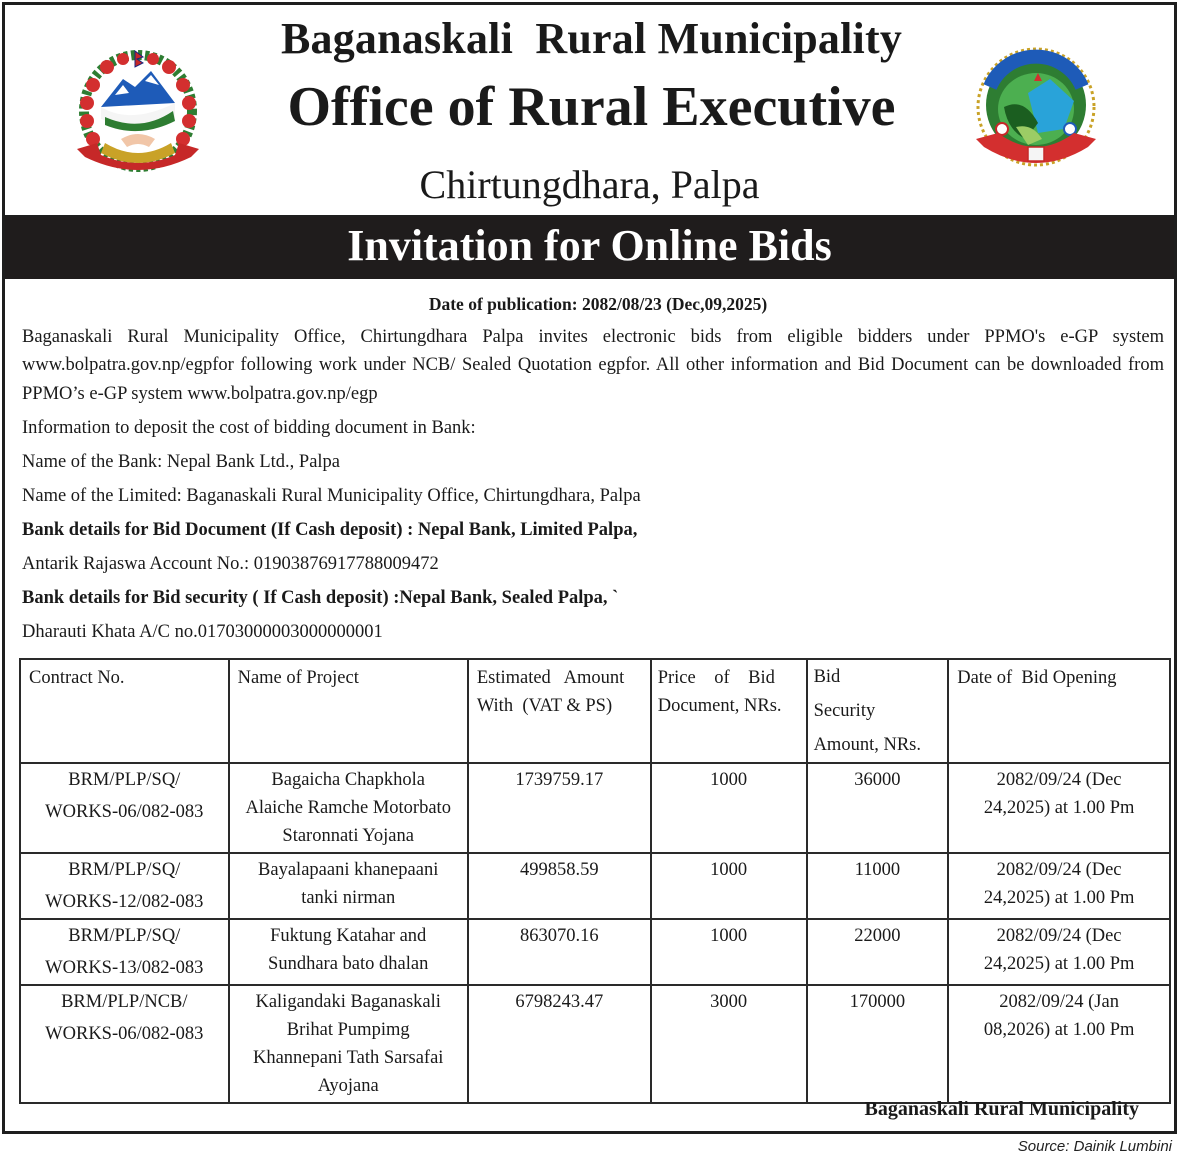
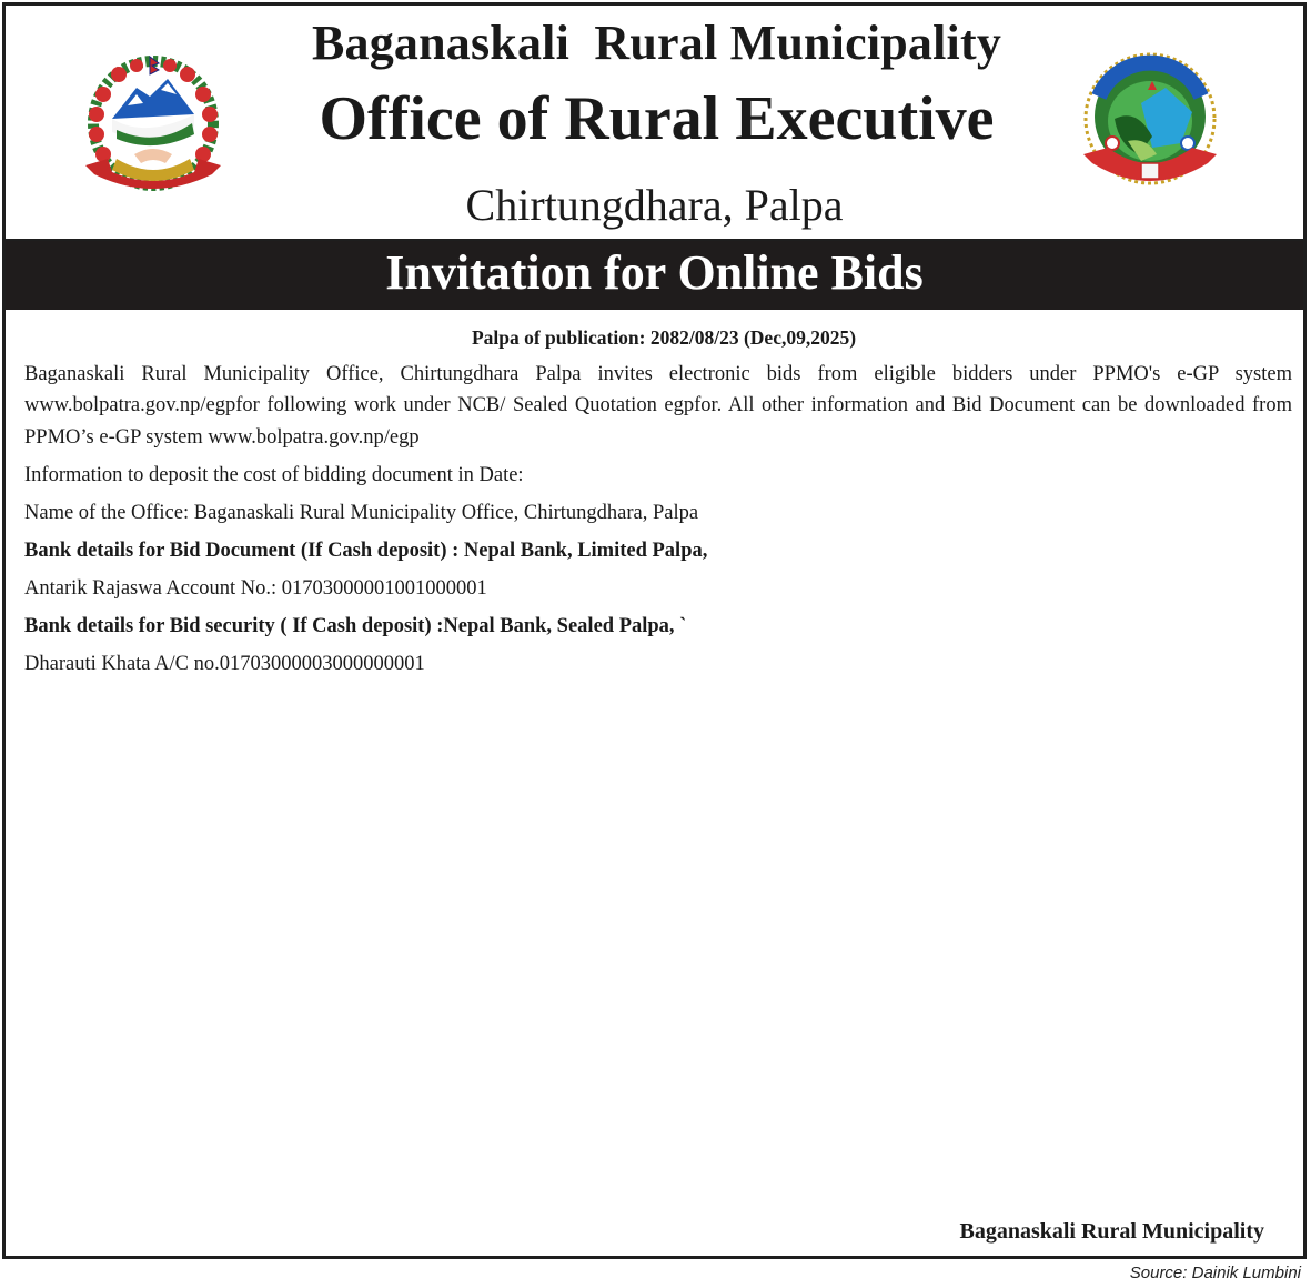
  Baganaskali Rural Municipality
  Office of Rural Executive
  Chirtungdhara, Palpa
  Invitation for Online Bids
- Date of publication: 2082/08/23 (Dec,09,2025)
+ Palpa of publication: 2082/08/23 (Dec,09,2025)
  Baganaskali Rural Municipality Office, Chirtungdhara Palpa invites electronic bids from eligible bidders under PPMO's e-GP system www.bolpatra.gov.np/egpfor following work under NCB/ Sealed Quotation egpfor. All other information and Bid Document can be downloaded from PPMO’s e-GP system www.bolpatra.gov.np/egp
- Information to deposit the cost of bidding document in Bank:
+ Information to deposit the cost of bidding document in Date:
- Name of the Bank: Nepal Bank Ltd., Palpa
- Name of the Limited: Baganaskali Rural Municipality Office, Chirtungdhara, Palpa
+ Name of the Office: Baganaskali Rural Municipality Office, Chirtungdhara, Palpa
  Bank details for Bid Document (If Cash deposit) : Nepal Bank, Limited Palpa,
- Antarik Rajaswa Account No.: 01903876917788009472
+ Antarik Rajaswa Account No.: 01703000001001000001
  Bank details for Bid security ( If Cash deposit) :Nepal Bank, Sealed Palpa, `
  Dharauti Khata A/C no.01703000003000000001
- Contract No.	Name of Project	Estimated Amount With (VAT & PS)	Price of Bid Document, NRs.	Bid Security Amount, NRs.	Date of Bid Opening
- BRM/PLP/SQ/ WORKS-06/082-083	Bagaicha Chapkhola Alaiche Ramche Motorbato Staronnati Yojana	1739759.17	1000	36000	2082/09/24 (Dec 24,2025) at 1.00 Pm
- BRM/PLP/SQ/ WORKS-12/082-083	Bayalapaani khanepaani tanki nirman	499858.59	1000	11000	2082/09/24 (Dec 24,2025) at 1.00 Pm
- BRM/PLP/SQ/ WORKS-13/082-083	Fuktung Katahar and Sundhara bato dhalan	863070.16	1000	22000	2082/09/24 (Dec 24,2025) at 1.00 Pm
- BRM/PLP/NCB/ WORKS-06/082-083	Kaligandaki Baganaskali Brihat Pumpimg Khannepani Tath Sarsafai Ayojana	6798243.47	3000	170000	2082/09/24 (Jan 08,2026) at 1.00 Pm
  Baganaskali Rural Municipality
  Source: Dainik Lumbini
